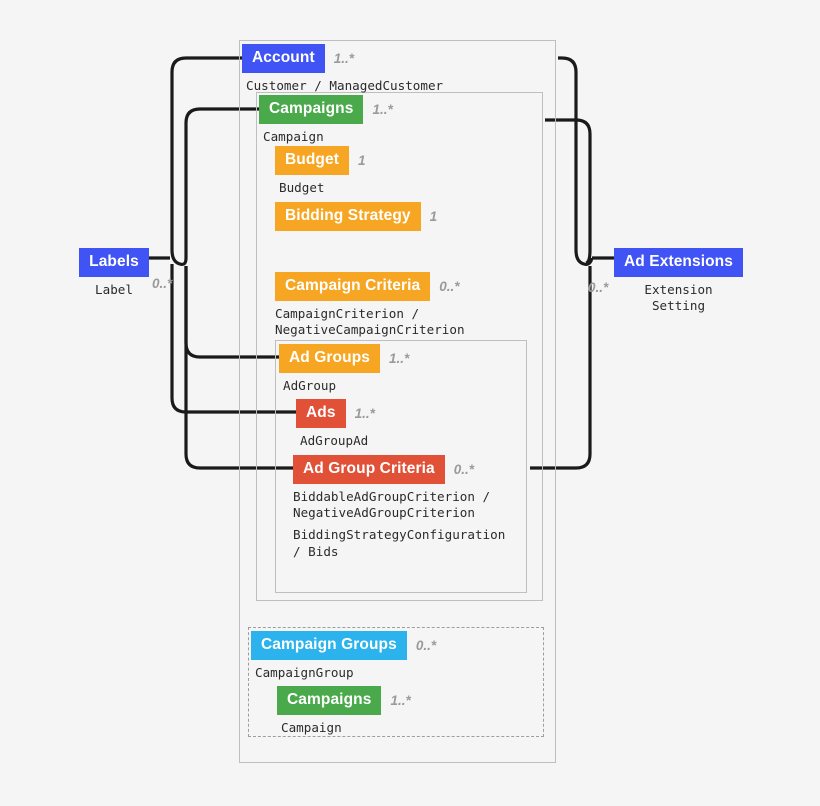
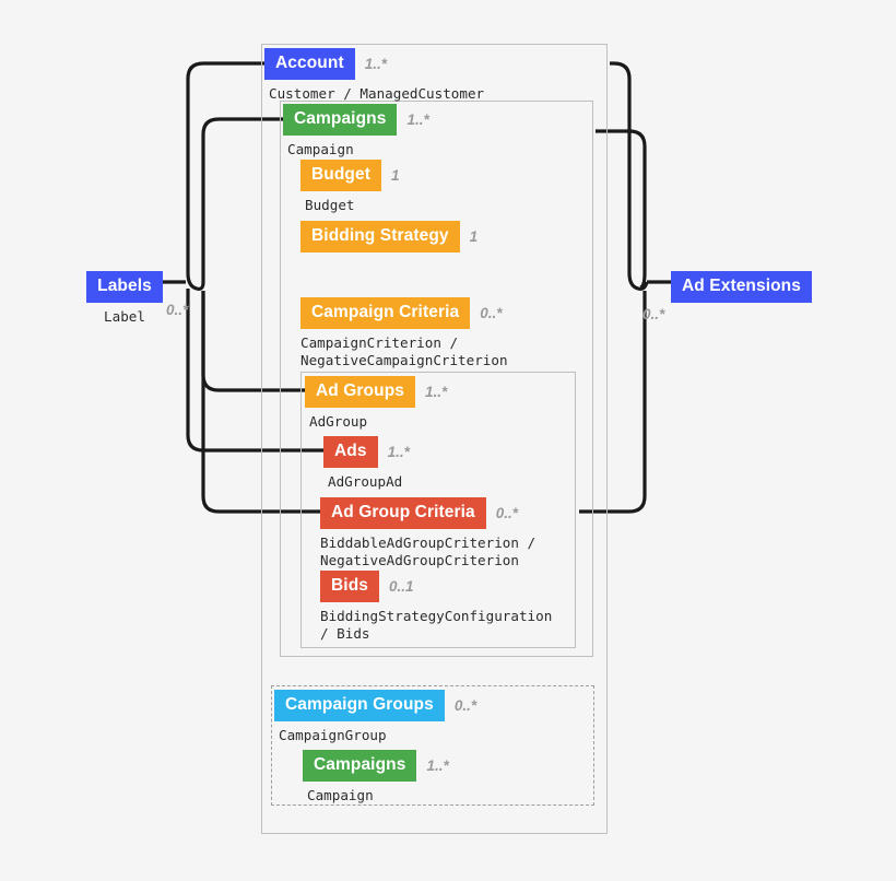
  Account
  1..*
  Customer / ManagedCustomer
  Campaigns
  1..*
  Campaign
  Budget
  1
  Budget
  Bidding Strategy
  1
  Campaign Criteria
  0..*
  CampaignCriterion /
  NegativeCampaignCriterion
  Ad Groups
  1..*
  AdGroup
  Ads
  1..*
  AdGroupAd
  Ad Group Criteria
  0..*
  BiddableAdGroupCriterion /
  NegativeAdGroupCriterion
+ Bids
+ 0..1
  BiddingStrategyConfiguration
  / Bids
  Campaign Groups
  0..*
  CampaignGroup
  Campaigns
  1..*
  Campaign
  Labels
  Label
  0..*
  Ad Extensions
- Extension
- Setting
  0..*
